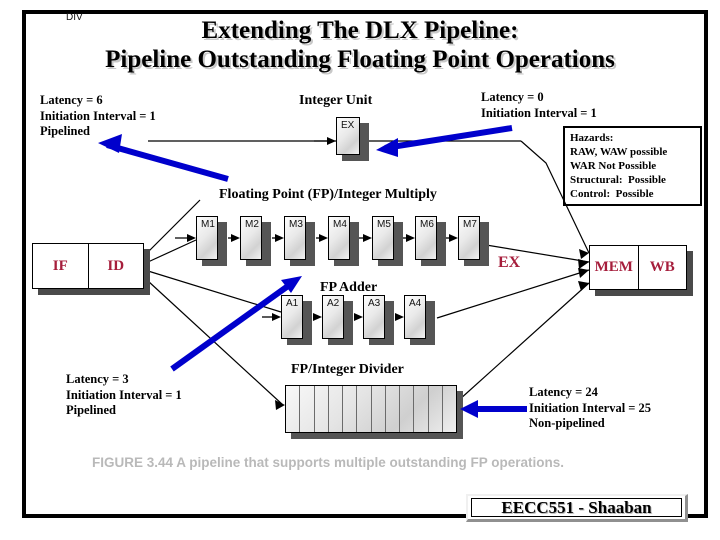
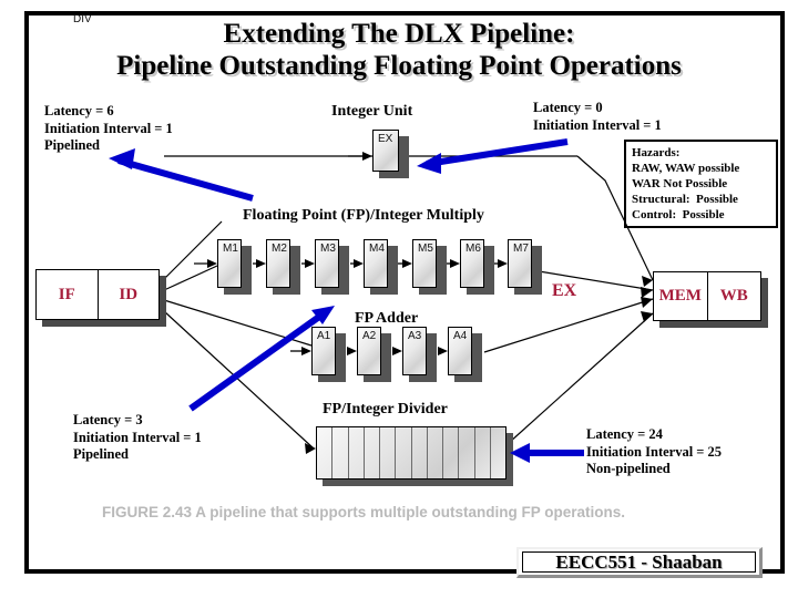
  Extending The DLX Pipeline:
  Pipeline Outstanding Floating Point Operations
  Latency = 6
  Initiation Interval = 1
  Pipelined
  Latency = 0
  Initiation Interval = 1
  Latency = 3
  Initiation Interval = 1
  Pipelined
  Latency = 24
  Initiation Interval = 25
  Non-pipelined
  Hazards:
  RAW, WAW possible
  WAR Not Possible
  Structural: Possible
  Control: Possible
  Integer Unit
  Floating Point (FP)/Integer Multiply
  FP Adder
  FP/Integer Divider
  EX
  M1
  M2
  M3
  M4
  M5
  M6
  M7
  A1
  A2
  A3
  A4
  DIV
  IF
  ID
  MEM
  WB
  EX
- FIGURE 3.44 A pipeline that supports multiple outstanding FP operations.
+ FIGURE 2.43 A pipeline that supports multiple outstanding FP operations.
  EECC551 - Shaaban
